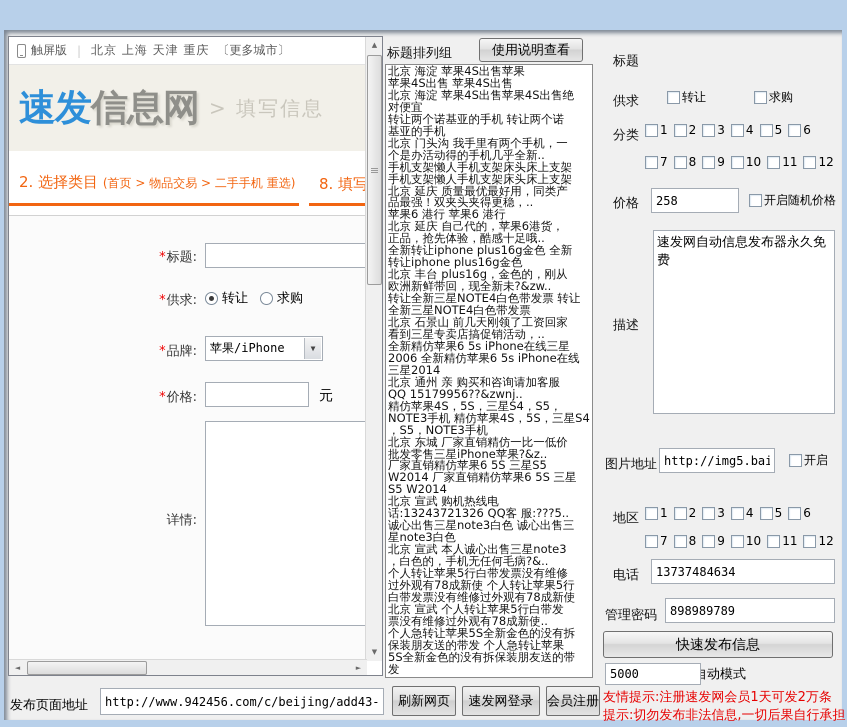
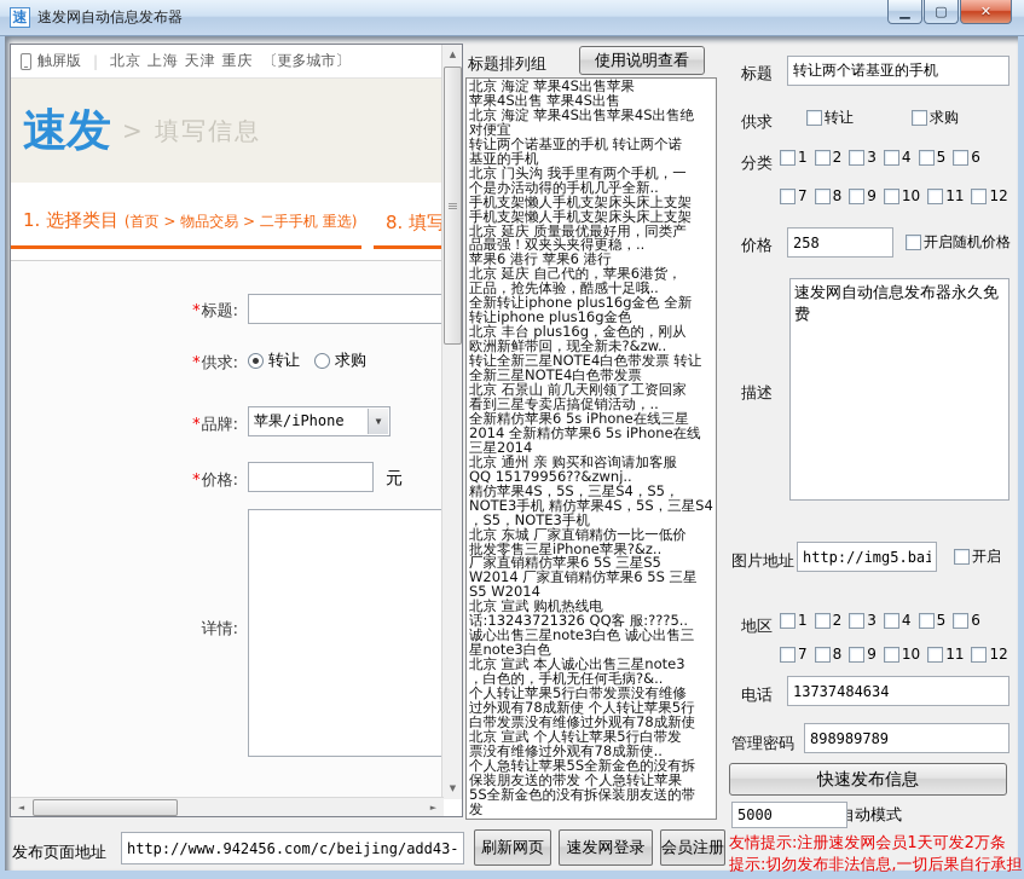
+ 速
+ 速发网自动信息发布器
+ ▁
+ ▢
+ ✕
  触屏版
  |
  北京 上海 天津 重庆
  〔更多城市〕
  速发
- 信息网
  > 填写信息
- 2. 选择类目 (首页 > 物品交易 > 二手手机 重选)
+ 1. 选择类目 (首页 > 物品交易 > 二手手机 重选)
  8. 填写
  *标题:
  *供求:
  转让
  求购
  *品牌:
  苹果/iPhone
  ▼
  *价格:
  元
  详情:
  ▲
  ▼
  ◄
  ►
  标题排列组
  使用说明查看
  北京 海淀 苹果4S出售苹果
  苹果4S出售 苹果4S出售
  北京 海淀 苹果4S出售苹果4S出售绝
  对便宜
  转让两个诺基亚的手机 转让两个诺
  基亚的手机
  北京 门头沟 我手里有两个手机，一
  个是办活动得的手机几乎全新..
  手机支架懒人手机支架床头床上支架
  手机支架懒人手机支架床头床上支架
  北京 延庆 质量最优最好用，同类产
  品最强！双夹头夹得更稳，..
  苹果6 港行 苹果6 港行
  北京 延庆 自己代的，苹果6港货，
  正品，抢先体验，酷感十足哦..
  全新转让iphone plus16g金色 全新
  转让iphone plus16g金色
  北京 丰台 plus16g，金色的，刚从
  欧洲新鲜带回，现全新未?&zw..
  转让全新三星NOTE4白色带发票 转让
  全新三星NOTE4白色带发票
  北京 石景山 前几天刚领了工资回家
  看到三星专卖店搞促销活动，..
  全新精仿苹果6 5s iPhone在线三星
- 2006 全新精仿苹果6 5s iPhone在线
+ 2014 全新精仿苹果6 5s iPhone在线
  三星2014
  北京 通州 亲 购买和咨询请加客服
  QQ 15179956??&zwnj..
  精仿苹果4S，5S，三星S4，S5，
  NOTE3手机 精仿苹果4S，5S，三星S4
  ，S5，NOTE3手机
  北京 东城 厂家直销精仿一比一低价
  批发零售三星iPhone苹果?&z..
  厂家直销精仿苹果6 5S 三星S5
  W2014 厂家直销精仿苹果6 5S 三星
  S5 W2014
  北京 宣武 购机热线电
  话:13243721326 QQ客 服:???5..
  诚心出售三星note3白色 诚心出售三
  星note3白色
  北京 宣武 本人诚心出售三星note3
  ，白色的，手机无任何毛病?&..
  个人转让苹果5行白带发票没有维修
  过外观有78成新使 个人转让苹果5行
  白带发票没有维修过外观有78成新使
  北京 宣武 个人转让苹果5行白带发
  票没有维修过外观有78成新使..
  个人急转让苹果5S全新金色的没有拆
  保装朋友送的带发 个人急转让苹果
  5S全新金色的没有拆保装朋友送的带
  发
  标题
+ 转让两个诺基亚的手机
  供求
  转让
  求购
  分类
  1
  2
  3
  4
  5
  6
  7
  8
  9
  10
  11
  12
  价格
  258
  开启随机价格
  描述
  图片地址
  http://img5.bai
  开启
  地区
  1
  2
  3
  4
  5
  6
  7
  8
  9
  10
  11
  12
  电话
  13737484634
  管理密码
  898989789
  快速发布信息
  5000
  友情提示:注册速发网会员1天可发2万条
  提示:切勿发布非法信息,一切后果自行承担
  发布页面地址
  http://www.942456.com/c/beijing/add43-
  刷新网页
  速发网登录
  会员注册
